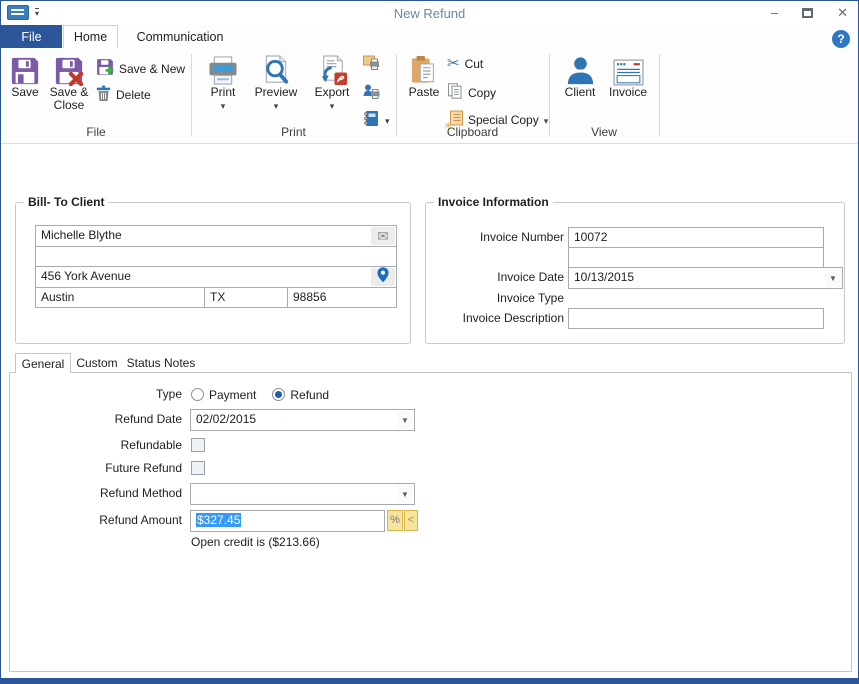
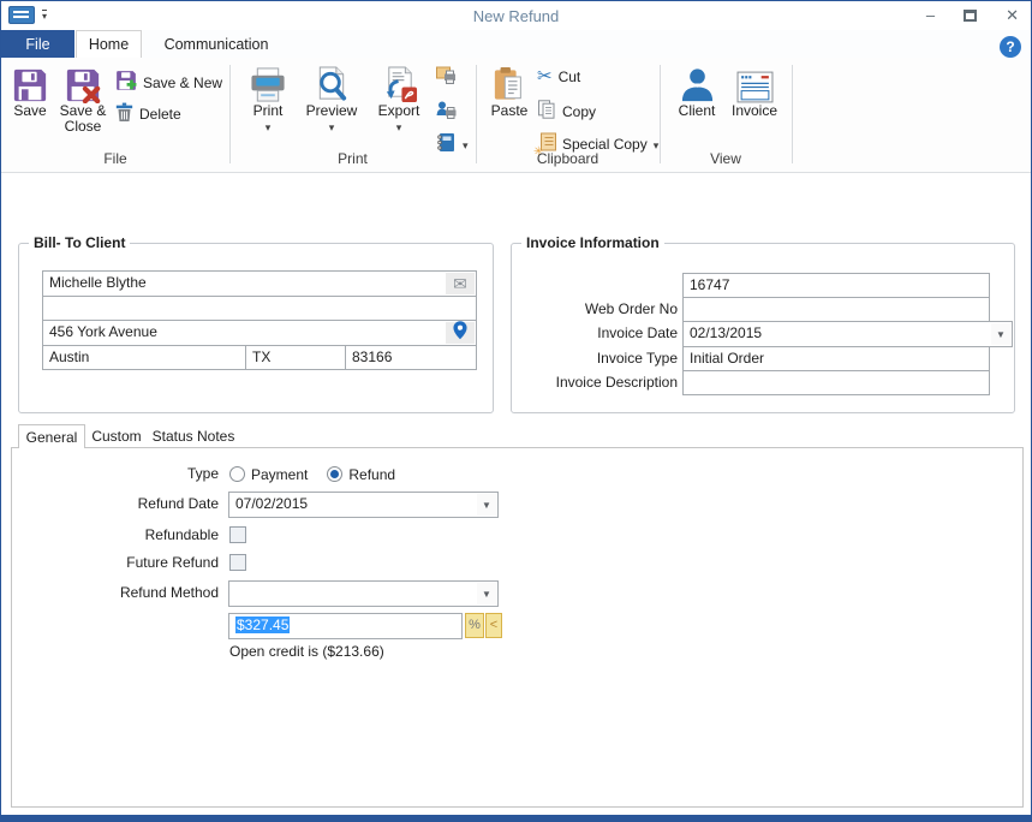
  ▾
  New Refund
  –
  ✕
  File
  Home
  Communication
  ?
  Save
  Save & Close
  Save & New
  Delete
  File
  Print
  Preview
  Export
  Print
  Paste
  ✂
  Cut
  Copy
  ✳
  Special Copy
  Clipboard
  Client
  Invoice
  View
  Bill- To Client
  Michelle Blythe
  ✉
  456 York Avenue
  Austin
  TX
- 98856
+ 83166
  Invoice Information
- Invoice Number
- 10072
+ 16747
+ Web Order No
  Invoice Date
- 10/13/2015
+ 02/13/2015
  ▼
  Invoice Type
+ Initial Order
  Invoice Description
  General
  Custom
  Status Notes
  Type
  Payment
  Refund
  Refund Date
- 02/02/2015
+ 07/02/2015
  ▼
  Refundable
  Future Refund
  Refund Method
  ▼
- Refund Amount
  $327.45
  %
  <
  Open credit is ($213.66)
